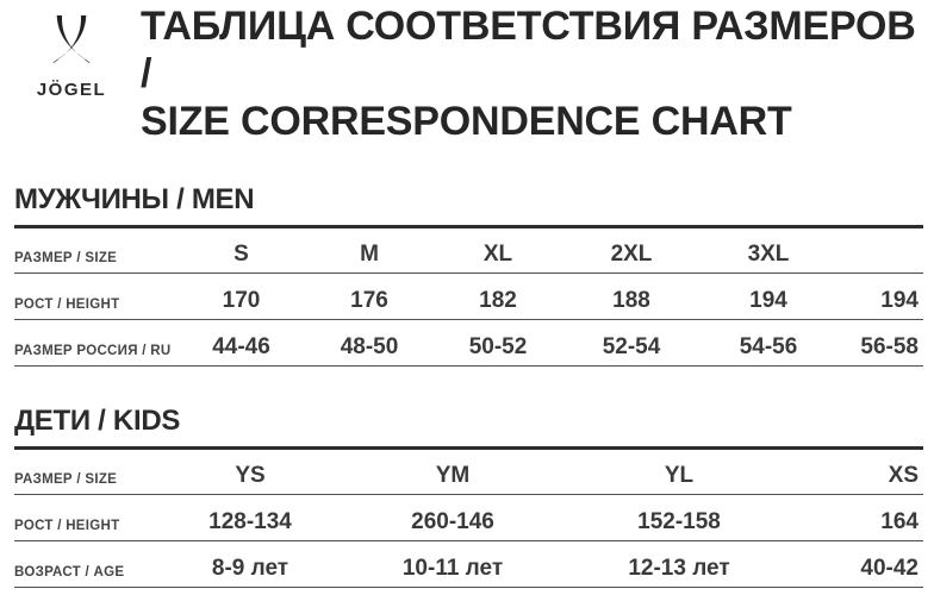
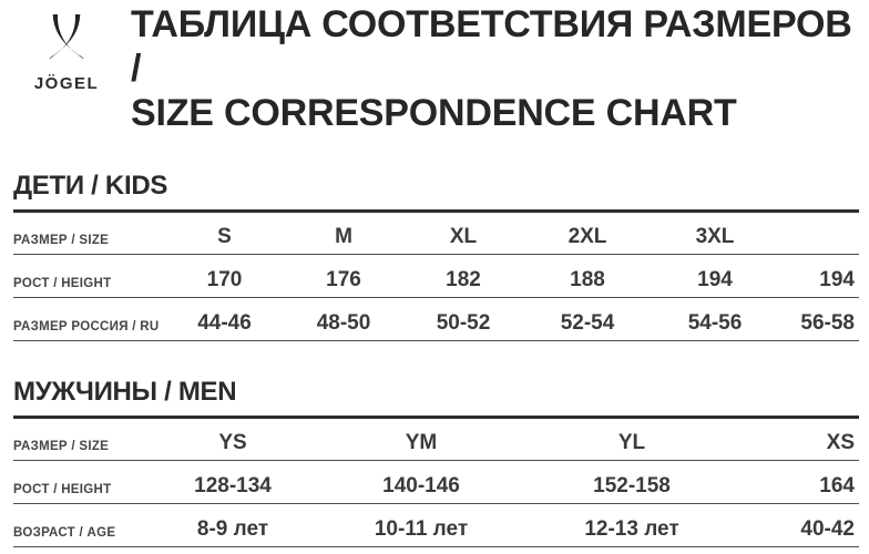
  JÖGEL
  ТАБЛИЦА СООТВЕТСТВИЯ РАЗМЕРОВ /
  SIZE CORRESPONDENCE CHART
- МУЖЧИНЫ / MEN
+ ДЕТИ / KIDS
  РАЗМЕР / SIZE
  S
  M
  XL
  2XL
  3XL
  РОСТ / HEIGHT
  170
  176
  182
  188
  194
  194
  РАЗМЕР РОССИЯ / RU
  44-46
  48-50
  50-52
  52-54
  54-56
  56-58
- ДЕТИ / KIDS
+ МУЖЧИНЫ / MEN
  РАЗМЕР / SIZE
  YS
  YM
  YL
  XS
  РОСТ / HEIGHT
  128-134
- 260-146
+ 140-146
  152-158
  164
  ВОЗРАСТ / AGE
  8-9 лет
  10-11 лет
  12-13 лет
  40-42
